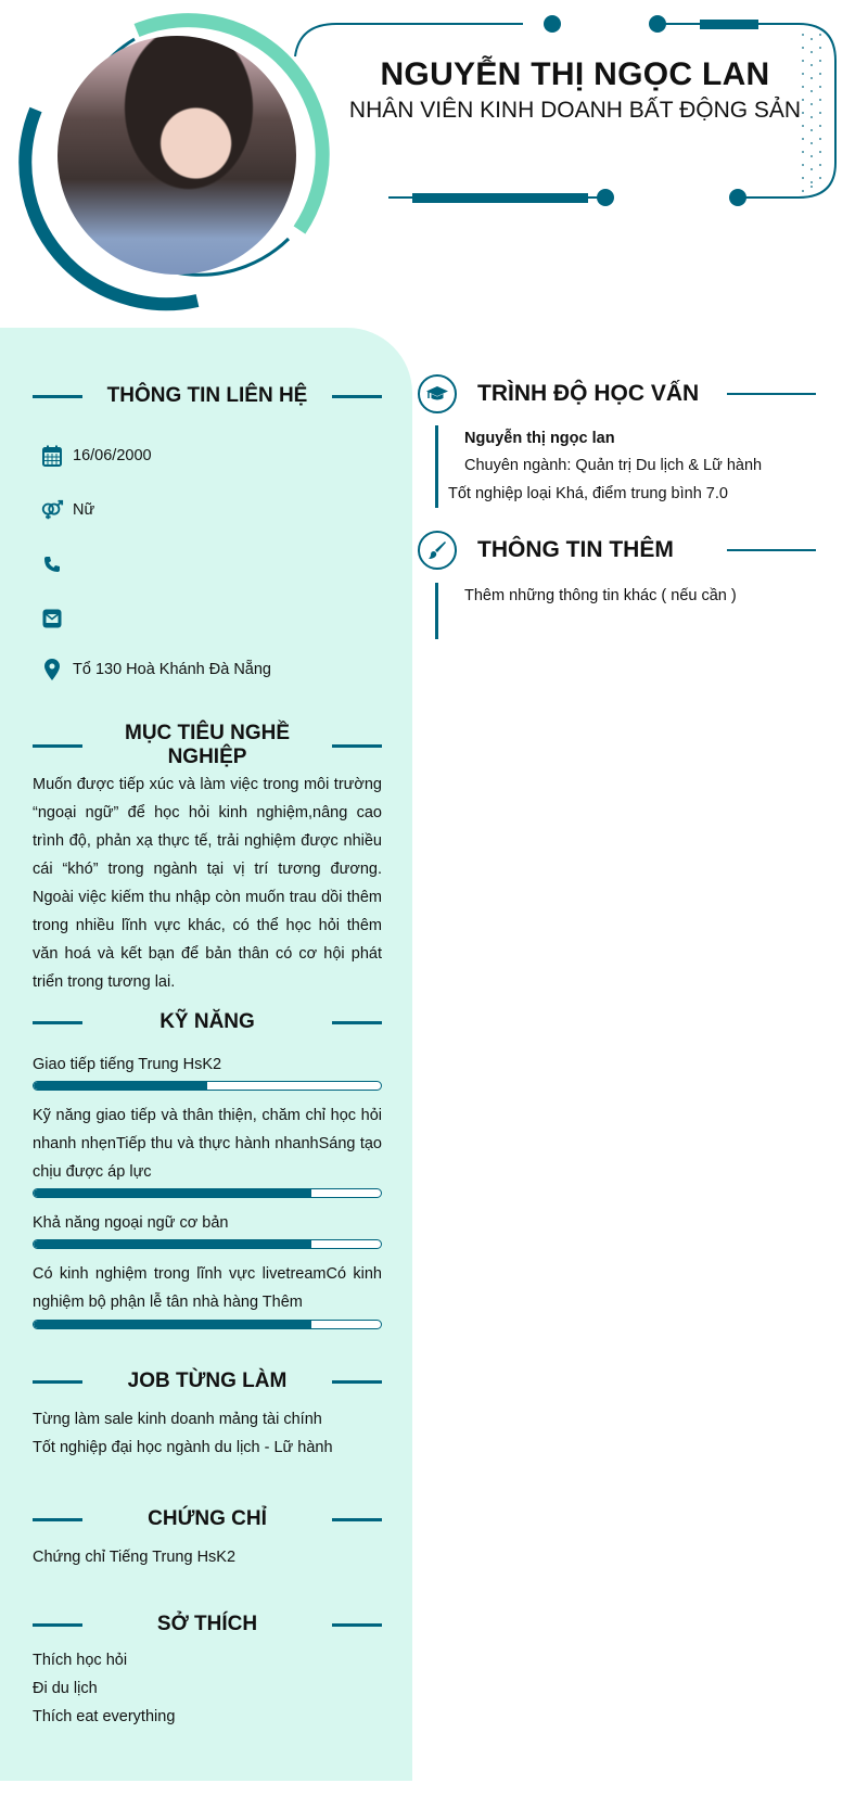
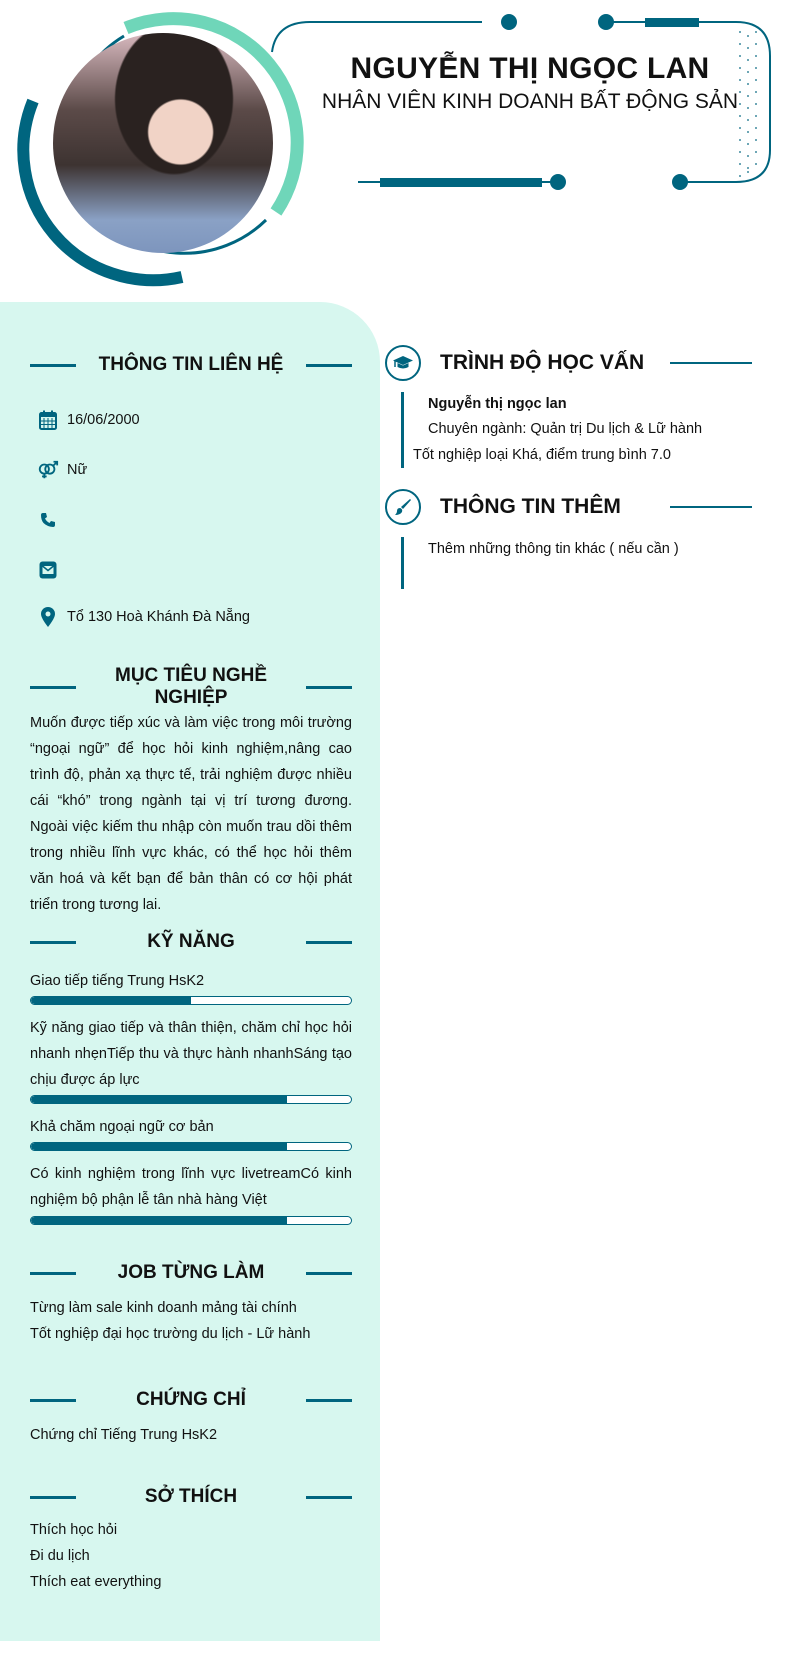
  NGUYỄN THỊ NGỌC LAN
  NHÂN VIÊN KINH DOANH BẤT ĐỘNG SẢN
  THÔNG TIN LIÊN HỆ
  16/06/2000
  Nữ
  Tổ 130 Hoà Khánh Đà Nẵng
  MỤC TIÊU NGHỀ NGHIỆP
  Muốn được tiếp xúc và làm việc trong môi trường “ngoại ngữ” để học hỏi kinh nghiệm,nâng cao trình độ, phản xạ thực tế, trải nghiệm được nhiều cái “khó” trong ngành tại vị trí tương đương. Ngoài việc kiếm thu nhập còn muốn trau dồi thêm trong nhiều lĩnh vực khác, có thể học hỏi thêm văn hoá và kết bạn để bản thân có cơ hội phát triển trong tương lai.
  KỸ NĂNG
  Giao tiếp tiếng Trung HsK2
  Kỹ năng giao tiếp và thân thiện, chăm chỉ học hỏi nhanh nhẹnTiếp thu và thực hành nhanhSáng tạo chịu được áp lực
- Khả năng ngoại ngữ cơ bản
+ Khả chăm ngoại ngữ cơ bản
- Có kinh nghiệm trong lĩnh vực livetreamCó kinh nghiệm bộ phận lễ tân nhà hàng Thêm
+ Có kinh nghiệm trong lĩnh vực livetreamCó kinh nghiệm bộ phận lễ tân nhà hàng Việt
  JOB TỪNG LÀM
  Từng làm sale kinh doanh mảng tài chính
- Tốt nghiệp đại học ngành du lịch - Lữ hành
+ Tốt nghiệp đại học trường du lịch - Lữ hành
  CHỨNG CHỈ
  Chứng chỉ Tiếng Trung HsK2
  SỞ THÍCH
  Thích học hỏi
  Đi du lịch
  Thích eat everything
  TRÌNH ĐỘ HỌC VẤN
  Nguyễn thị ngọc lan
  Chuyên ngành: Quản trị Du lịch & Lữ hành
  Tốt nghiệp loại Khá, điểm trung bình 7.0
  THÔNG TIN THÊM
  Thêm những thông tin khác ( nếu cần )
